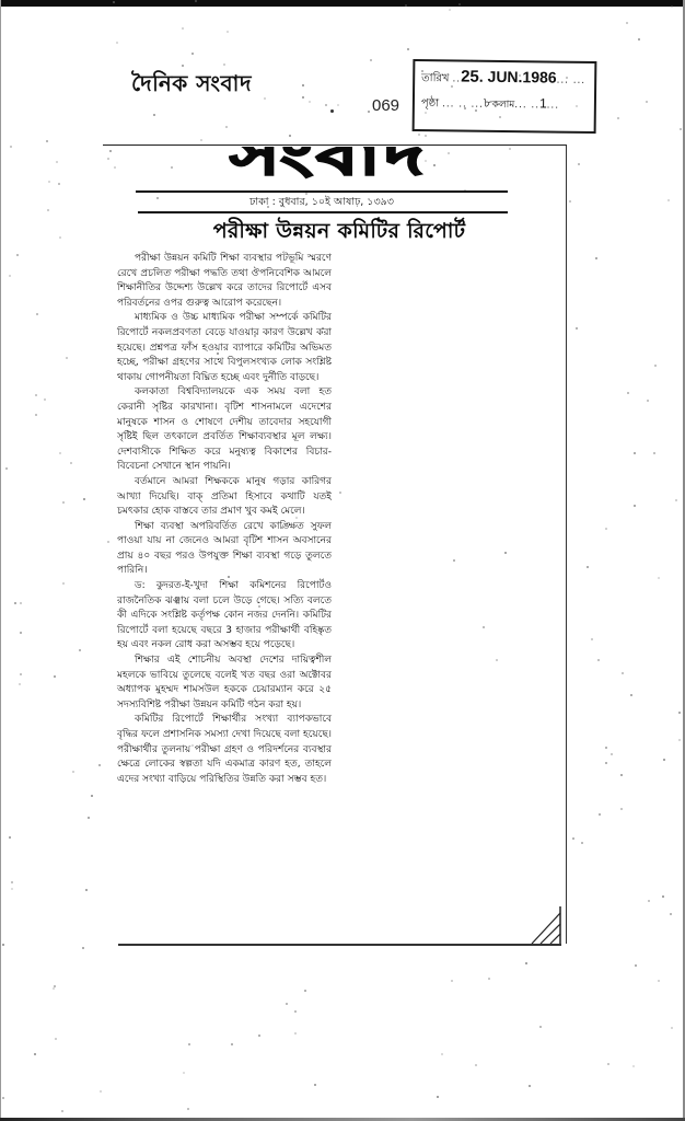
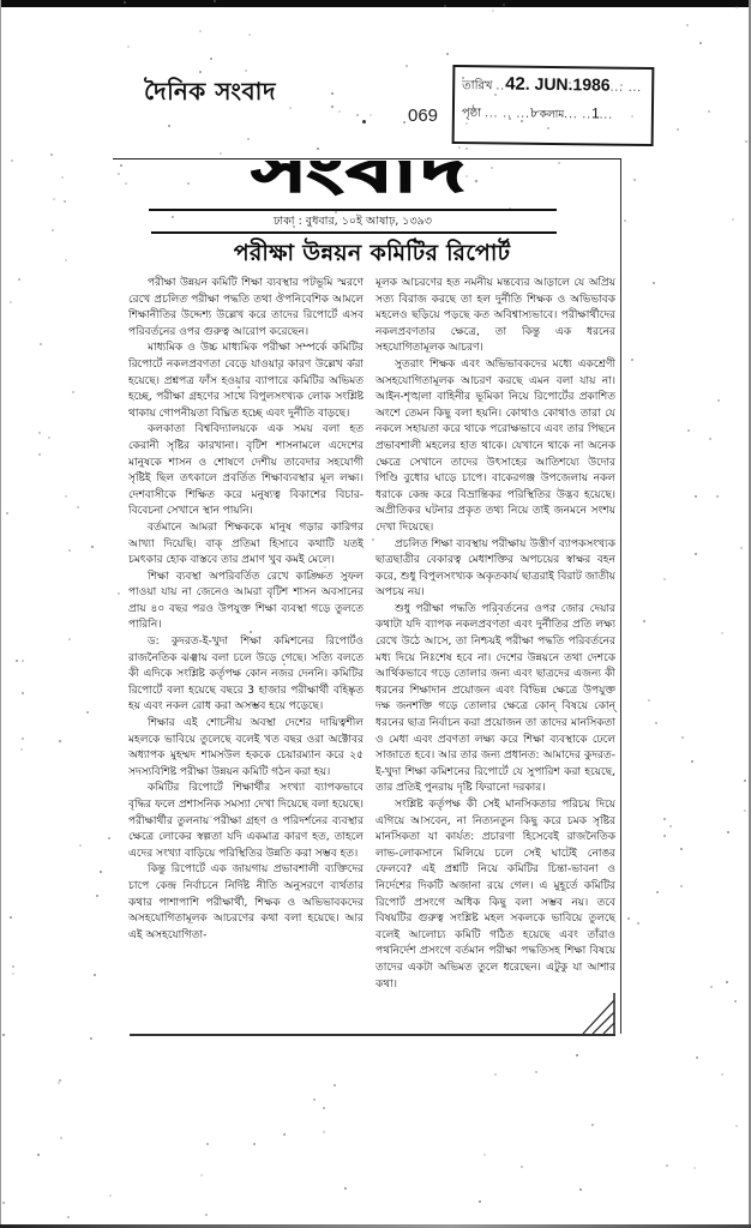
  দৈনিক সংবাদ
  069
  তারিখ
  ..
- 25. JUN.1986
+ 42. JUN.1986
  ... ...
  পৃষ্ঠা
  ... .. ...
  ৮
  কলাম
  ... ..
  1
  ...
  সংবাদ
  ঢাকা : বুধবার, ১০ই আষাঢ়, ১৩৯৩
  পরীক্ষা উন্নয়ন কমিটির রিপোর্ট
  পরীক্ষা উন্নয়ন কমিটি শিক্ষা ব্যবস্থার পটভূমি স্মরণে রেখে প্রচলিত পরীক্ষা পদ্ধতি তথা ঔপনিবেশিক আমলে শিক্ষানীতির উদ্দেশ্য উল্লেখ করে তাদের রিপোর্টে এসব পরিবর্তনের ওপর গুরুত্ব আরোপ করেছেন।
  মাধ্যমিক ও উচ্চ মাধ্যমিক পরীক্ষা সম্পর্কে কমিটির রিপোর্টে নকলপ্রবণতা বেড়ে যাওয়ার কারণ উল্লেখ করা হয়েছে। প্রশ্নপত্র ফাঁস হওয়ার ব্যাপারে কমিটির অভিমত হচ্ছে, পরীক্ষা গ্রহণের সাথে বিপুলসংখ্যক লোক সংশ্লিষ্ট থাকায় গোপনীয়তা বিঘ্নিত হচ্ছে এবং দুর্নীতি বাড়ছে।
  কলকাতা বিশ্ববিদ্যালয়কে এক সময় বলা হত কেরানী সৃষ্টির কারখানা। বৃটিশ শাসনামলে এদেশের মানুষকে শাসন ও শোষণে দেশীয় তাবেদার সহযোগী সৃষ্টিই ছিল তৎকালে প্রবর্তিত শিক্ষাব্যবস্থার মূল লক্ষ্য। দেশবাসীকে শিক্ষিত করে মনুষ্যত্ব বিকাশের বিচার-বিবেচনা সেখানে স্থান পায়নি।
  বর্তমানে আমরা শিক্ষককে মানুষ গড়ার কারিগর আখ্যা দিয়েছি। বাক্ প্রতিমা হিসাবে কথাটি যতই চমৎকার হোক বাস্তবে তার প্রমাণ খুব কমই মেলে।
  শিক্ষা ব্যবস্থা অপরিবর্তিত রেখে কাঙ্ক্ষিত সুফল পাওয়া যায় না জেনেও আমরা বৃটিশ শাসন অবসানের প্রায় ৪০ বছর পরও উপযুক্ত শিক্ষা ব্যবস্থা গড়ে তুলতে পারিনি।
  ড: কুদরত-ই-খুদা শিক্ষা কমিশনের রিপোর্টও রাজনৈতিক ঝঞ্ঝায় বলা চলে উড়ে গেছে। সত্যি বলতে কী এদিকে সংশ্লিষ্ট কর্তৃপক্ষ কোন নজর দেননি। কমিটির রিপোর্টে বলা হয়েছে বছরে 3 হাজার পরীক্ষার্থী বহিষ্কৃত হয় এবং নকল রোধ করা অসম্ভব হয়ে পড়েছে।
  শিক্ষার এই শোচনীয় অবস্থা দেশের দায়িত্বশীল মহলকে ভাবিয়ে তুলেছে বলেই খত বছর ওরা অক্টোবর অধ্যাপক মুহম্মদ শামসউল হককে চেয়ারম্যান করে ২৫ সদস্যবিশিষ্ট পরীক্ষা উন্নয়ন কমিটি গঠন করা হয়।
  কমিটির রিপোর্টে শিক্ষার্থীর সংখ্যা ব্যাপকভাবে বৃদ্ধির ফলে প্রশাসনিক সমস্যা দেখা দিয়েছে বলা হয়েছে। পরীক্ষার্থীর তুলনায় পরীক্ষা গ্রহণ ও পরিদর্শনের ব্যবস্থার ক্ষেত্রে লোকের স্বল্পতা যদি একমাত্র কারণ হত, তাহলে এদের সংখ্যা বাড়িয়ে পরিস্থিতির উন্নতি করা সম্ভব হত।
+ কিন্তু রিপোর্টে এক জায়গায় প্রভাবশালী ব্যক্তিদের চাপে কেন্দ্র নির্বাচনে নির্দিষ্ট নীতি অনুসরণে ব্যর্থতার কথার পাশাপাশি পরীক্ষার্থী, শিক্ষক ও অভিভাবকদের অসহযোগিতামূলক আচরণের কথা বলা হয়েছে। আর এই অসহযোগিতা-
+ মূলক আচরণের হত নমনীয় মন্তব্যের আড়ালে যে অপ্রিয় সত্য বিরাজ করছে তা হল দুর্নীতি শিক্ষক ও অভিভাবক মহলেও ছড়িয়ে পড়ছে কত অবিশ্বাস্যভাবে। পরীক্ষার্থীদের নকলপ্রবণতার ক্ষেত্রে, তা কিন্তু এক ধরনের সহযোগিতামূলক আচরণ।
+ সুতরাং শিক্ষক এবং অভিভাবকদের মধ্যে একশ্রেণী অসহযোগিতামূলক আচরণ করছে এমন বলা যায় না। আইন-শৃঙ্খলা বাহিনীর ভূমিকা নিয়ে রিপোর্টের প্রকাশিত অংশে তেমন কিছু বলা হয়নি। কোথাও কোথাও তারা যে নকলে সহায়তা করে থাকে পরোক্ষভাবে এবং তার পিছনে প্রভাবশালী মহলের হাত থাকে। যেখানে থাকে না অনেক ক্ষেত্রে সেখানে তাদের উৎসাহের আতিশয্যে উদোর পিণ্ডি বুধোর ঘাড়ে চাপে। বাকেরগঞ্জ উপজেলায় নকল ধরাকে কেন্দ্র করে বিভ্রান্তিকর পরিস্থিতির উদ্ভব হয়েছে। অপ্রীতিকর ঘটনার প্রকৃত তথ্য নিয়ে তাই জনমনে সংশয় দেখা দিয়েছে।
+ প্রচলিত শিক্ষা ব্যবস্থায় পরীক্ষায় উত্তীর্ণ ব্যাপকসংখ্যক ছাত্রছাত্রীর বেকারত্ব মেধাশক্তির অপচয়ের স্বাক্ষর বহন করে, শুধু বিপুলসংখ্যক অকৃতকার্য ছাত্ররাই বিরাট জাতীয় অপচয় নয়।
+ শুধু পরীক্ষা পদ্ধতি পরিবর্তনের ওপর জোর দেয়ার কথাটা যদি ব্যাপক নকলপ্রবণতা এবং দুর্নীতির প্রতি লক্ষ্য রেখে উঠে আসে, তা নিশ্চয়ই পরীক্ষা পদ্ধতি পরিবর্তনের মধ্য দিয়ে নিঃশেষ হবে না। দেশের উন্নয়নে তথা দেশকে আর্থিকভাবে গড়ে তোলার জন্য এবং ছাত্রদের এজন্য কী ধরনের শিক্ষাদান প্রয়োজন এবং বিভিন্ন ক্ষেত্রে উপযুক্ত দক্ষ জনশক্তি গড়ে তোলার ক্ষেত্রে কোন্ বিষয়ে কোন্ ধরনের ছাত্র নির্বাচন করা প্রয়োজন তা তাদের মানসিকতা ও মেধা এবং প্রবণতা লক্ষ্য করে শিক্ষা ব্যবস্থাকে ঢেলে সাজাতে হবে। আর তার জন্য প্রধানত: আমাদের কুদরত-ই-খুদা শিক্ষা কমিশনের রিপোর্টে যে সুপারিশ করা হয়েছে, তার প্রতিই পুনরায় দৃষ্টি ফিরানো দরকার।
+ সংশ্লিষ্ট কর্তৃপক্ষ কী সেই মানসিকতার পরিচয় দিয়ে এগিয়ে আসবেন, না নিত্যনতুন কিছু করে চমক সৃষ্টির মানসিকতা যা কার্যত: প্রচারণা হিসেবেই রাজনৈতিক লাভ-লোকসানে মিলিয়ে চলে সেই ঘাটেই নোঙর ফেলবে? এই প্রশ্নটি নিয়ে কমিটির চিন্তা-ভাবনা ও নির্দেশের দিকটি অজানা রয়ে গেল। এ মুহূর্তে কমিটির রিপোর্ট প্রসংগে অধিক কিছু বলা সম্ভব নয়। তবে বিষয়টির গুরুত্ব সংশ্লিষ্ট মহল সকলকে ভাবিয়ে তুলছে বলেই আলোচ্য কমিটি গঠিত হয়েছে এবং তাঁরাও পথনির্দেশ প্রসংগে বর্তমান পরীক্ষা পদ্ধতিসহ শিক্ষা বিষয়ে তাদের একটা অভিমত তুলে ধরেছেন। এটুকু যা আশার কথা।
